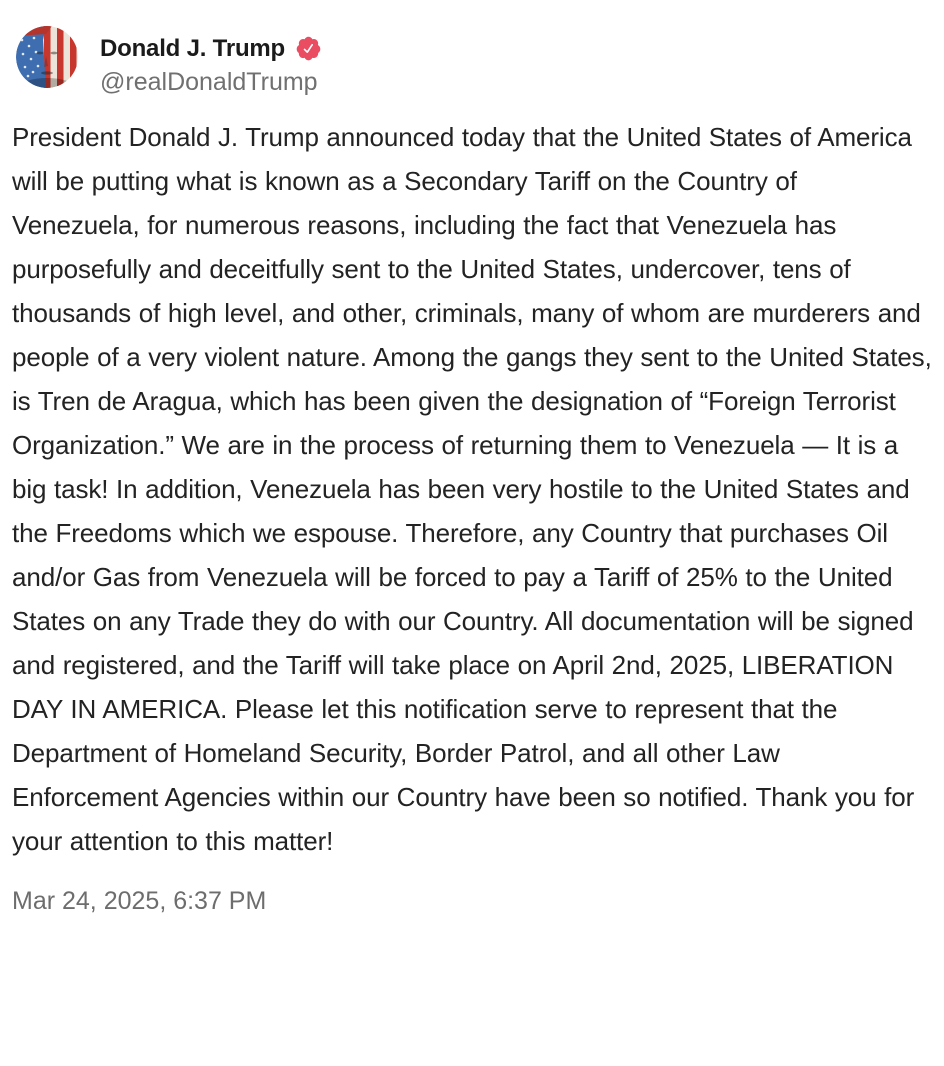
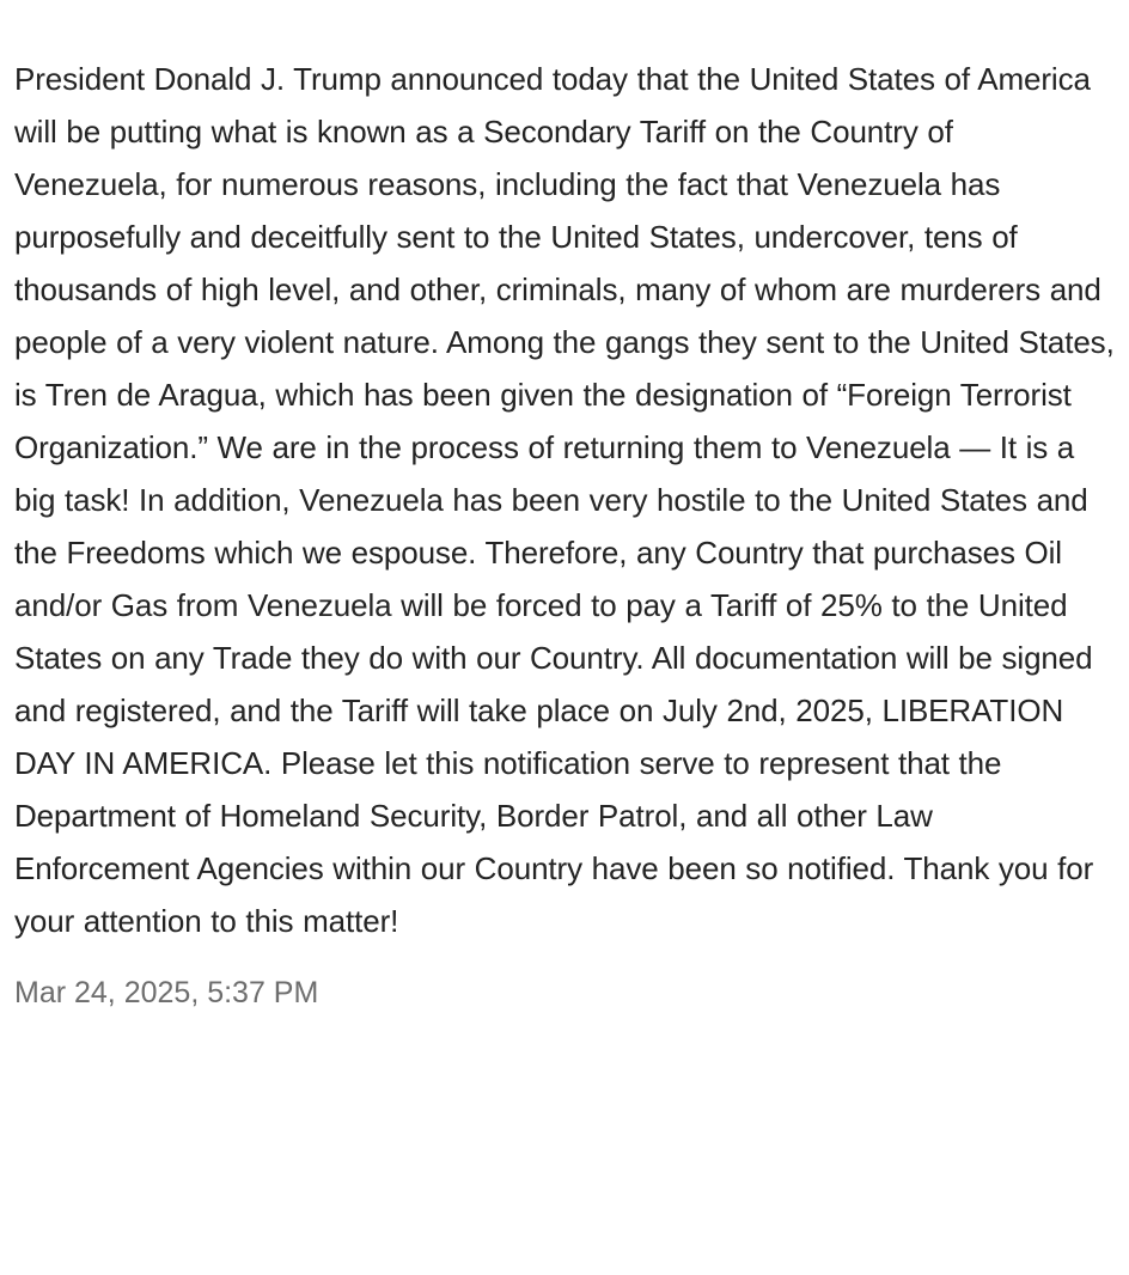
- Donald J. Trump
- @realDonaldTrump
- President Donald J. Trump announced today that the United States of America will be putting what is known as a Secondary Tariff on the Country of Venezuela, for numerous reasons, including the fact that Venezuela has purposefully and deceitfully sent to the United States, undercover, tens of thousands of high level, and other, criminals, many of whom are murderers and people of a very violent nature. Among the gangs they sent to the United States, is Tren de Aragua, which has been given the designation of “Foreign Terrorist Organization.” We are in the process of returning them to Venezuela — It is a big task! In addition, Venezuela has been very hostile to the United States and the Freedoms which we espouse. Therefore, any Country that purchases Oil and/or Gas from Venezuela will be forced to pay a Tariff of 25% to the United States on any Trade they do with our Country. All documentation will be signed and registered, and the Tariff will take place on April 2nd, 2025, LIBERATION DAY IN AMERICA. Please let this notification serve to represent that the Department of Homeland Security, Border Patrol, and all other Law Enforcement Agencies within our Country have been so notified. Thank you for your attention to this matter!
+ President Donald J. Trump announced today that the United States of America will be putting what is known as a Secondary Tariff on the Country of Venezuela, for numerous reasons, including the fact that Venezuela has purposefully and deceitfully sent to the United States, undercover, tens of thousands of high level, and other, criminals, many of whom are murderers and people of a very violent nature. Among the gangs they sent to the United States, is Tren de Aragua, which has been given the designation of “Foreign Terrorist Organization.” We are in the process of returning them to Venezuela — It is a big task! In addition, Venezuela has been very hostile to the United States and the Freedoms which we espouse. Therefore, any Country that purchases Oil and/or Gas from Venezuela will be forced to pay a Tariff of 25% to the United States on any Trade they do with our Country. All documentation will be signed and registered, and the Tariff will take place on July 2nd, 2025, LIBERATION DAY IN AMERICA. Please let this notification serve to represent that the Department of Homeland Security, Border Patrol, and all other Law Enforcement Agencies within our Country have been so notified. Thank you for your attention to this matter!
- Mar 24, 2025, 6:37 PM
+ Mar 24, 2025, 5:37 PM
